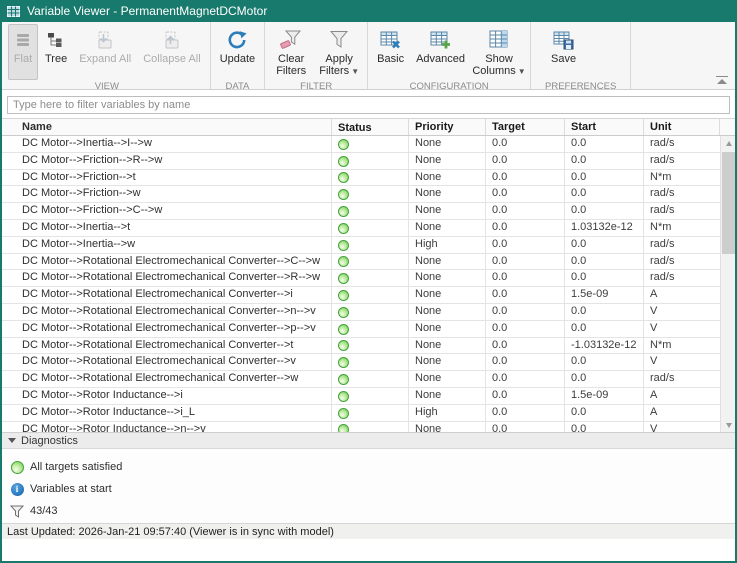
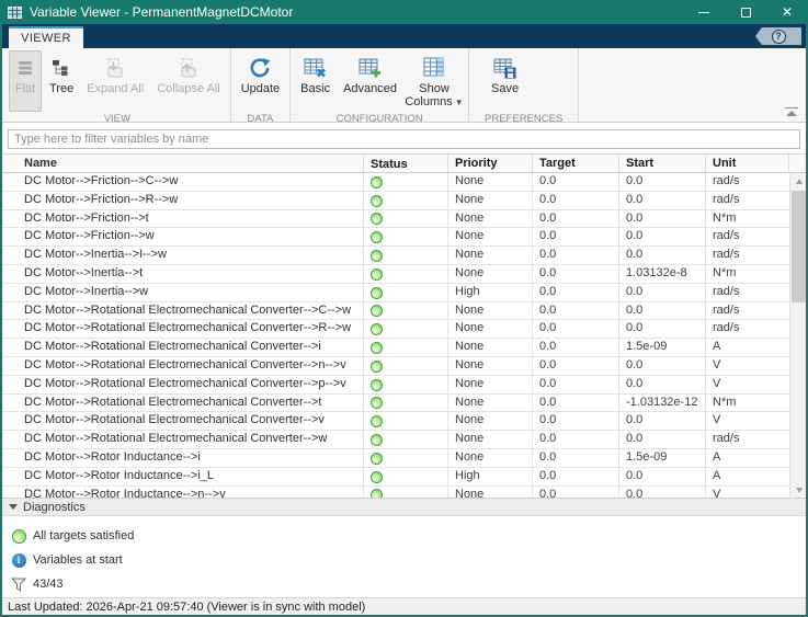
  Variable Viewer - PermanentMagnetDCMotor
+ ✕
+ VIEWER
+ ?
  Flat
  Tree
  Expand All
  Collapse All
  VIEW
  Update
  DATA
- Clear Filters
- Apply Filters ▼
- FILTER
  Basic
  Advanced
  Show Columns ▼
  CONFIGURATION
  Save
  PREFERENCES
  Type here to filter variables by name
  Name
  Status
  Priority
  Target
  Start
  Unit
- DC Motor-->Inertia-->I-->w
+ DC Motor-->Friction-->C-->w
  None
  0.0
  0.0
  rad/s
  DC Motor-->Friction-->R-->w
  None
  0.0
  0.0
  rad/s
  DC Motor-->Friction-->t
  None
  0.0
  0.0
  N*m
  DC Motor-->Friction-->w
  None
  0.0
  0.0
  rad/s
- DC Motor-->Friction-->C-->w
+ DC Motor-->Inertia-->I-->w
  None
  0.0
  0.0
  rad/s
  DC Motor-->Inertia-->t
  None
  0.0
- 1.03132e-12
+ 1.03132e-8
  N*m
  DC Motor-->Inertia-->w
  High
  0.0
  0.0
  rad/s
  DC Motor-->Rotational Electromechanical Converter-->C-->w
  None
  0.0
  0.0
  rad/s
  DC Motor-->Rotational Electromechanical Converter-->R-->w
  None
  0.0
  0.0
  rad/s
  DC Motor-->Rotational Electromechanical Converter-->i
  None
  0.0
  1.5e-09
  A
  DC Motor-->Rotational Electromechanical Converter-->n-->v
  None
  0.0
  0.0
  V
  DC Motor-->Rotational Electromechanical Converter-->p-->v
  None
  0.0
  0.0
  V
  DC Motor-->Rotational Electromechanical Converter-->t
  None
  0.0
  -1.03132e-12
  N*m
  DC Motor-->Rotational Electromechanical Converter-->v
  None
  0.0
  0.0
  V
  DC Motor-->Rotational Electromechanical Converter-->w
  None
  0.0
  0.0
  rad/s
  DC Motor-->Rotor Inductance-->i
  None
  0.0
  1.5e-09
  A
  DC Motor-->Rotor Inductance-->i_L
  High
  0.0
  0.0
  A
  DC Motor-->Rotor Inductance-->n-->v
  None
  0.0
  0.0
  V
  Diagnostics
  All targets satisfied
  i
  Variables at start
  43/43
- Last Updated: 2026-Jan-21 09:57:40 (Viewer is in sync with model)
+ Last Updated: 2026-Apr-21 09:57:40 (Viewer is in sync with model)
